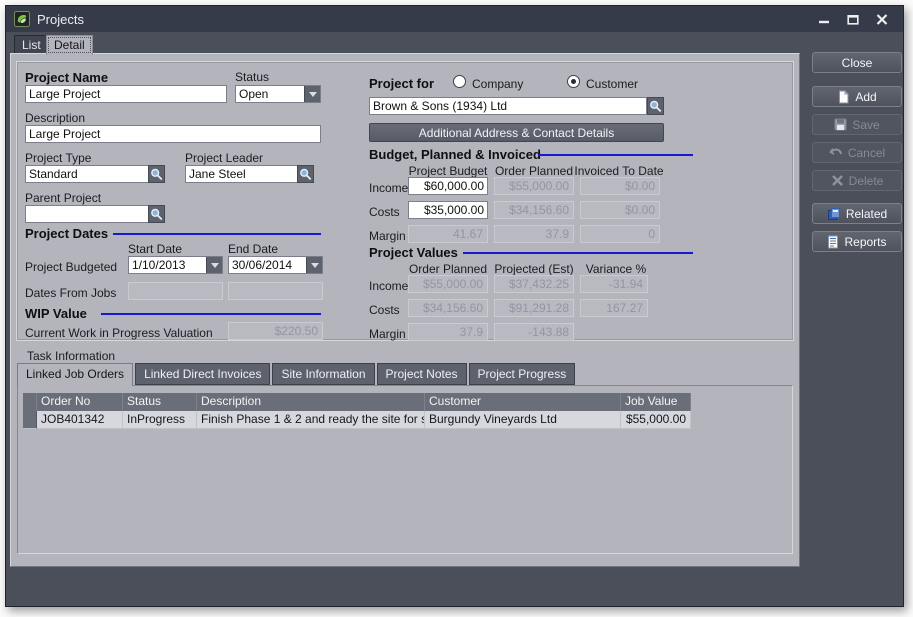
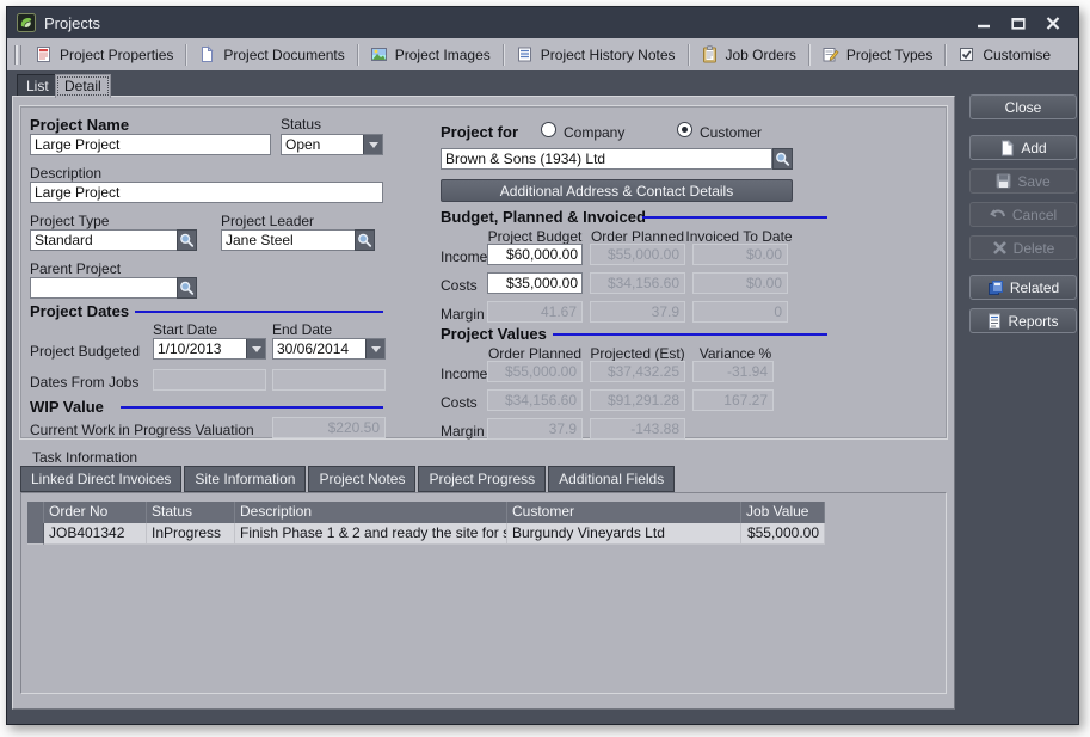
  Projects
+ Project Properties
+ Project Documents
+ Project Images
+ Project History Notes
+ Job Orders
+ Project Types
+ Customise
  List
  Detail
  Project Name
  Large Project
  Status
  Open
  Description
  Large Project
  Project Type
  Standard
  Project Leader
  Jane Steel
  Parent Project
  Project Dates
  Start Date
  End Date
  Project Budgeted
  1/10/2013
  30/06/2014
  Dates From Jobs
  WIP Value
  Current Work in Progress Valuation
  $220.50
  Project for
  Company
  Customer
  Brown & Sons (1934) Ltd
  Additional Address & Contact Details
  Budget, Planned & Invoiced
  Project Budget
  Order Planned
  Invoiced To Date
  Income
  $60,000.00
  $55,000.00
  $0.00
  Costs
  $35,000.00
  $34,156.60
  $0.00
  Margin
  41.67
  37.9
  0
  Project Values
  Order Planned
  Projected (Est)
  Variance %
  Income
  $55,000.00
  $37,432.25
  -31.94
  Costs
  $34,156.60
  $91,291.28
  167.27
  Margin
  37.9
  -143.88
  Task Information
- Linked Job Orders
  Linked Direct Invoices
  Site Information
  Project Notes
  Project Progress
+ Additional Fields
  Order No
  Status
  Description
  Customer
  Job Value
  JOB401342
  InProgress
  Finish Phase 1 & 2 and ready the site for
  Burgundy Vineyards Ltd
  $55,000.00
  Close
  Add
  Save
  Cancel
  Delete
  Related
  Reports
